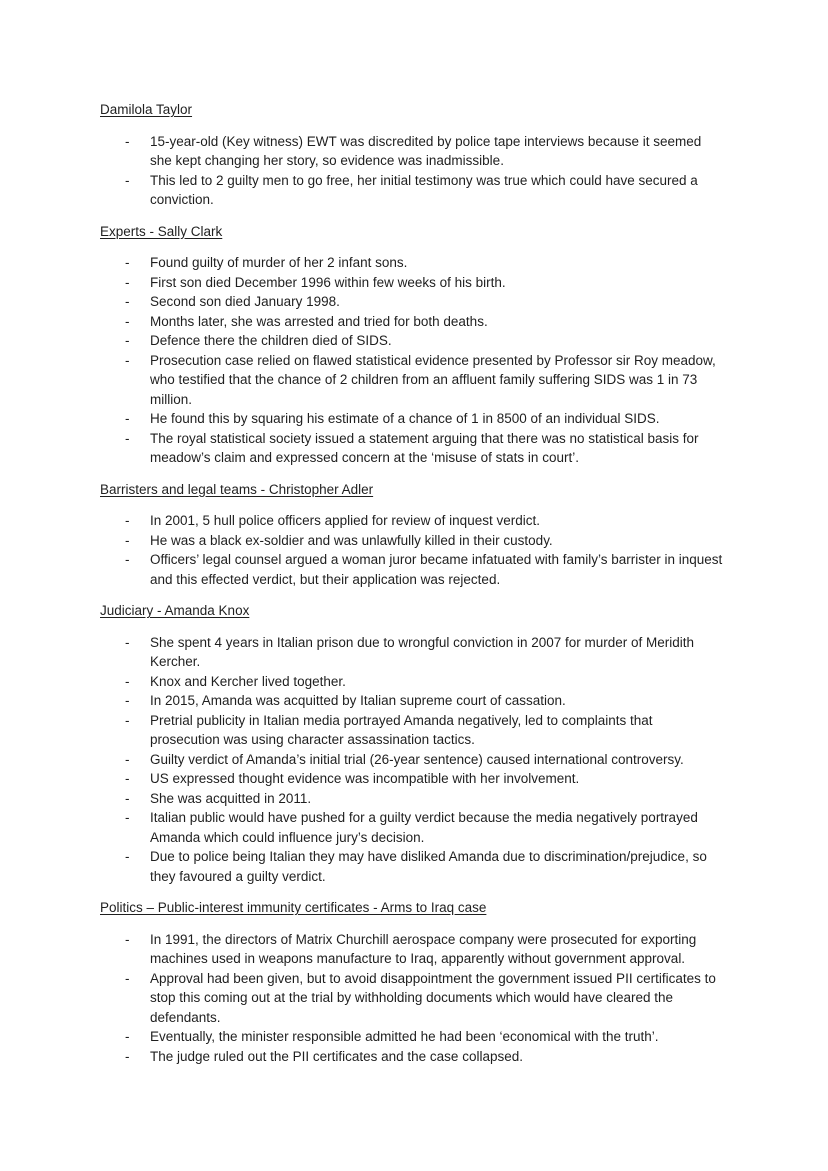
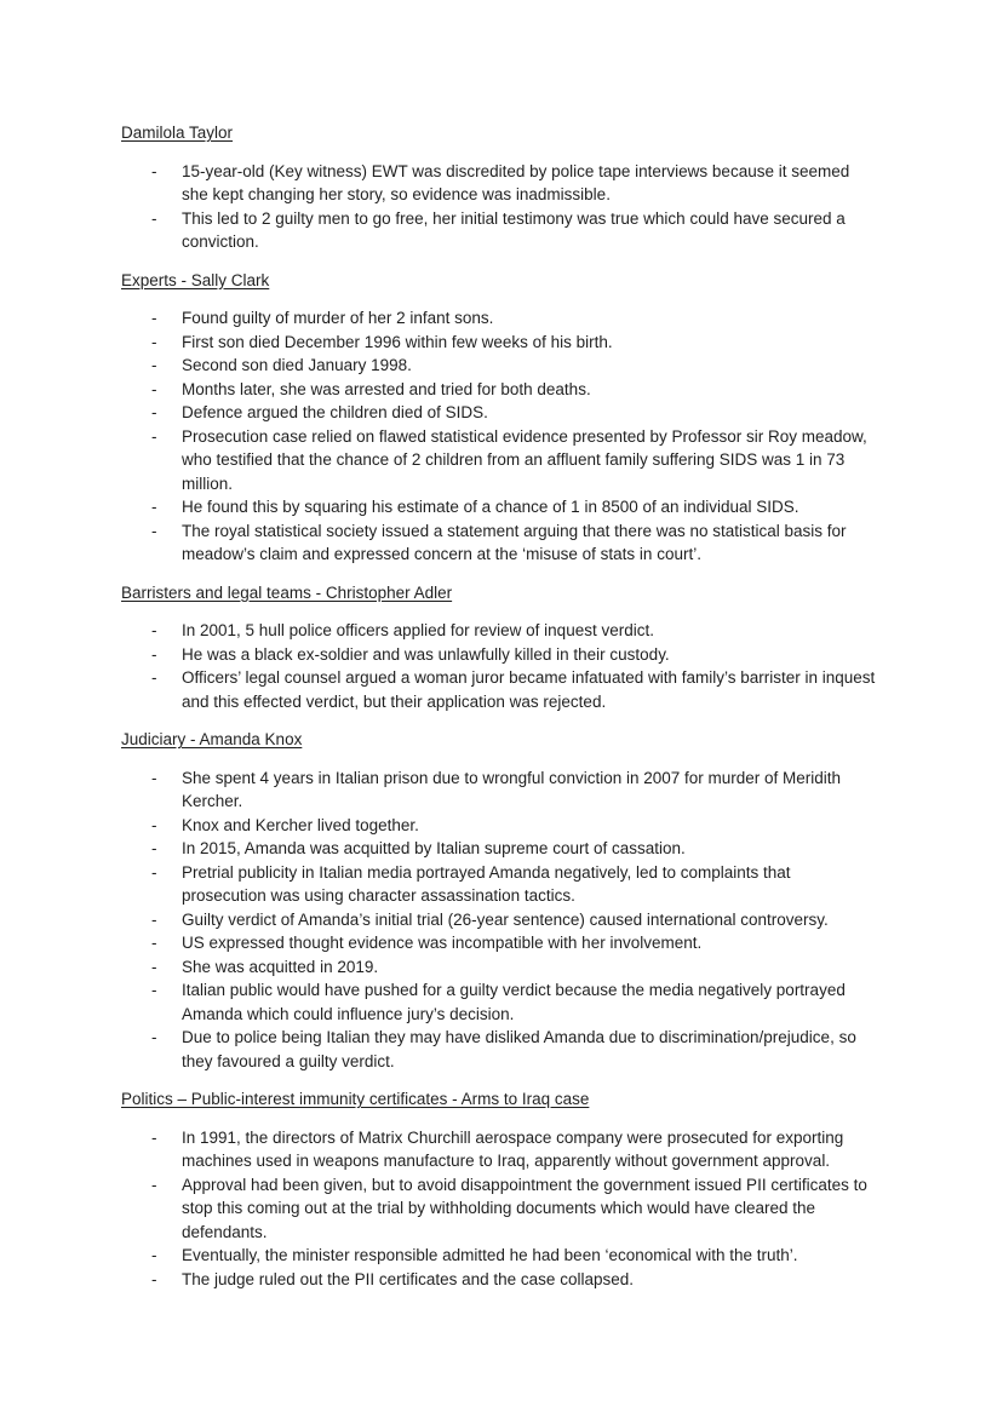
  Damilola Taylor
  15-year-old (Key witness) EWT was discredited by police tape interviews because it seemed she kept changing her story, so evidence was inadmissible.
  This led to 2 guilty men to go free, her initial testimony was true which could have secured a conviction.
  Experts - Sally Clark
  Found guilty of murder of her 2 infant sons.
  First son died December 1996 within few weeks of his birth.
  Second son died January 1998.
  Months later, she was arrested and tried for both deaths.
- Defence there the children died of SIDS.
+ Defence argued the children died of SIDS.
  Prosecution case relied on flawed statistical evidence presented by Professor sir Roy meadow, who testified that the chance of 2 children from an affluent family suffering SIDS was 1 in 73 million.
  He found this by squaring his estimate of a chance of 1 in 8500 of an individual SIDS.
  The royal statistical society issued a statement arguing that there was no statistical basis for meadow’s claim and expressed concern at the ‘misuse of stats in court’.
  Barristers and legal teams - Christopher Adler
  In 2001, 5 hull police officers applied for review of inquest verdict.
  He was a black ex-soldier and was unlawfully killed in their custody.
  Officers’ legal counsel argued a woman juror became infatuated with family’s barrister in inquest and this effected verdict, but their application was rejected.
  Judiciary - Amanda Knox
  She spent 4 years in Italian prison due to wrongful conviction in 2007 for murder of Meridith Kercher.
  Knox and Kercher lived together.
  In 2015, Amanda was acquitted by Italian supreme court of cassation.
  Pretrial publicity in Italian media portrayed Amanda negatively, led to complaints that prosecution was using character assassination tactics.
  Guilty verdict of Amanda’s initial trial (26-year sentence) caused international controversy.
  US expressed thought evidence was incompatible with her involvement.
- She was acquitted in 2011.
+ She was acquitted in 2019.
  Italian public would have pushed for a guilty verdict because the media negatively portrayed Amanda which could influence jury’s decision.
  Due to police being Italian they may have disliked Amanda due to discrimination/prejudice, so they favoured a guilty verdict.
  Politics – Public-interest immunity certificates - Arms to Iraq case
  In 1991, the directors of Matrix Churchill aerospace company were prosecuted for exporting machines used in weapons manufacture to Iraq, apparently without government approval.
  Approval had been given, but to avoid disappointment the government issued PII certificates to stop this coming out at the trial by withholding documents which would have cleared the defendants.
  Eventually, the minister responsible admitted he had been ‘economical with the truth’.
  The judge ruled out the PII certificates and the case collapsed.
